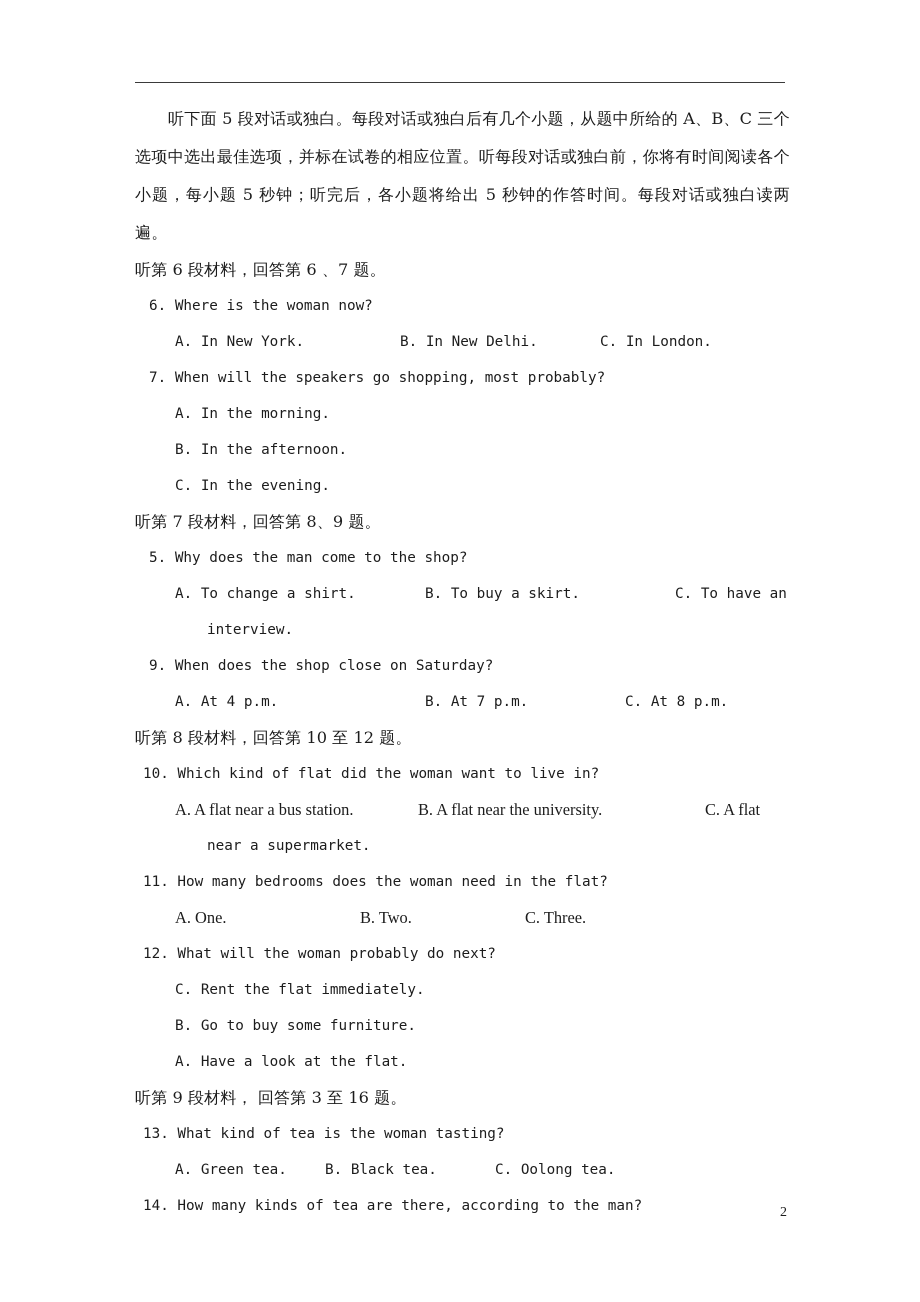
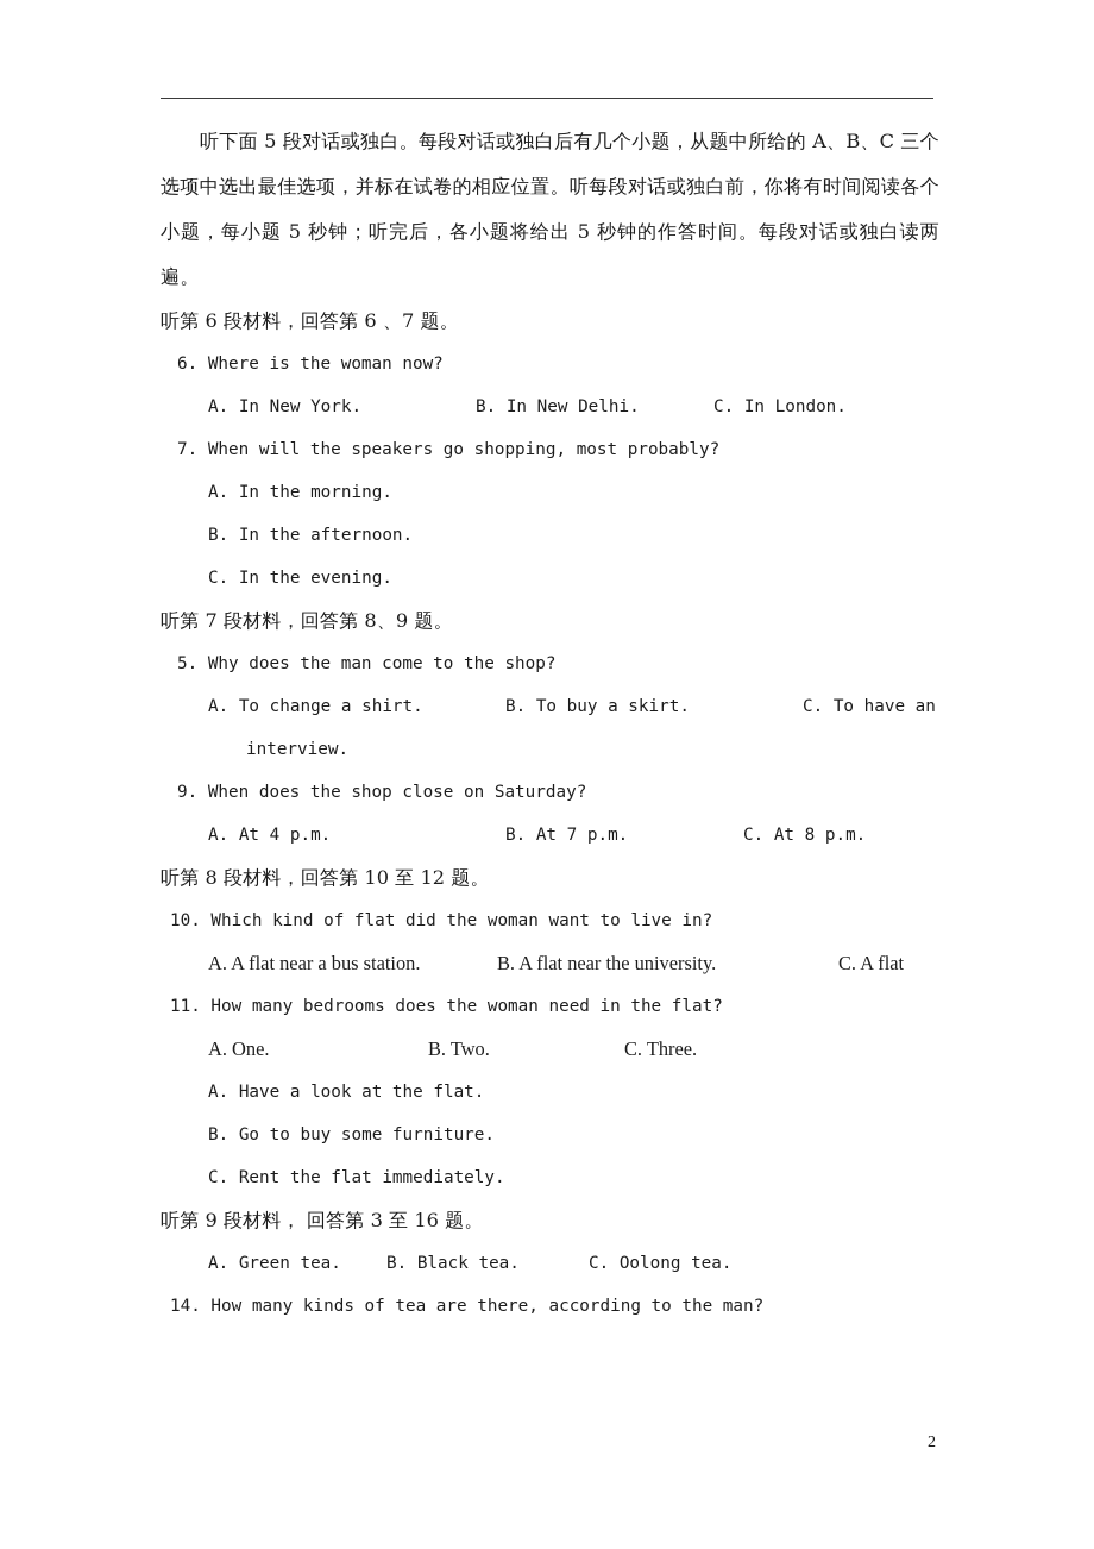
  听下面 5 段对话或独白。每段对话或独白后有几个小题，从题中所给的 A、B、C 三个选项中选出最佳选项，并标在试卷的相应位置。听每段对话或独白前，你将有时间阅读各个小题，每小题 5 秒钟；听完后，各小题将给出 5 秒钟的作答时间。每段对话或独白读两遍。
  听第 6 段材料，回答第 6 、7 题。
  6. Where is the woman now?
  A. In New York.
  B. In New Delhi.
  C. In London.
  7. When will the speakers go shopping, most probably?
  A. In the morning.
  B. In the afternoon.
  C. In the evening.
  听第 7 段材料，回答第 8、9 题。
  5. Why does the man come to the shop?
  A. To change a shirt.
  B. To buy a skirt.
  C. To have an
  interview.
  9. When does the shop close on Saturday?
  A. At 4 p.m.
  B. At 7 p.m.
  C. At 8 p.m.
  听第 8 段材料，回答第 10 至 12 题。
  10. Which kind of flat did the woman want to live in?
  A. A flat near a bus station.
  B. A flat near the university.
  C. A flat
- near a supermarket.
  11. How many bedrooms does the woman need in the flat?
  A. One.
  B. Two.
  C. Three.
- 12. What will the woman probably do next?
- C. Rent the flat immediately.
+ A. Have a look at the flat.
  B. Go to buy some furniture.
- A. Have a look at the flat.
+ C. Rent the flat immediately.
  听第 9 段材料， 回答第 3 至 16 题。
- 13. What kind of tea is the woman tasting?
  A. Green tea.
  B. Black tea.
  C. Oolong tea.
  14. How many kinds of tea are there, according to the man?
  2
